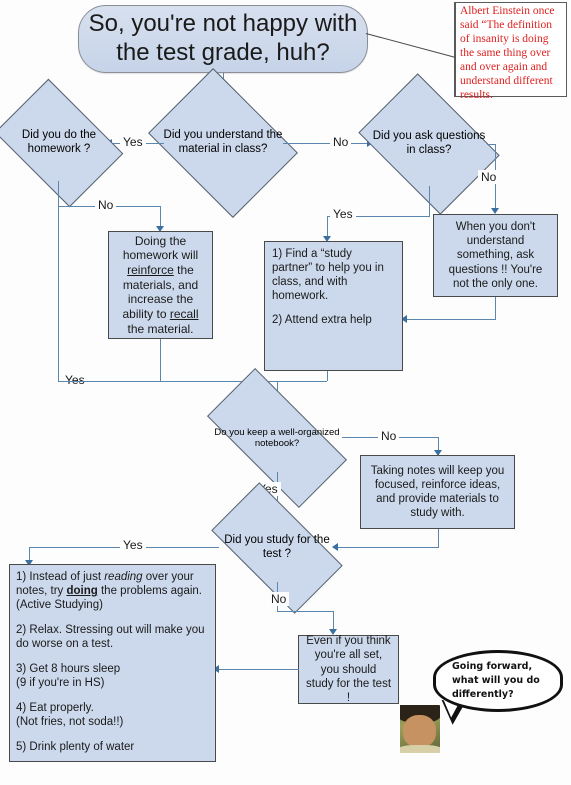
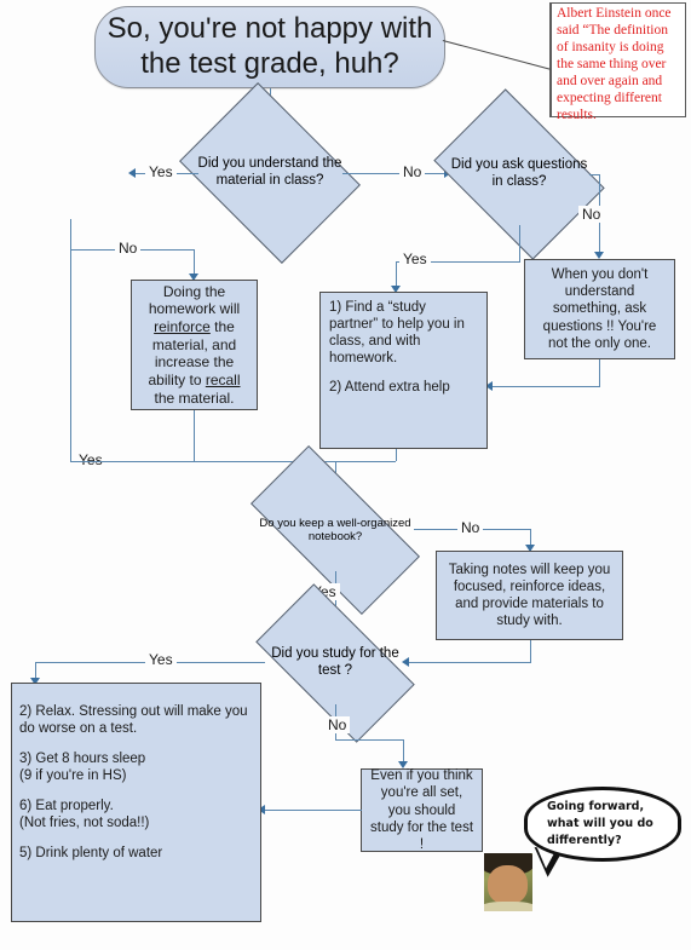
  So, you're not happy with the test grade, huh?
- Albert Einstein once said “The definition of insanity is doing the same thing over and over again and understand different results.
+ Albert Einstein once said “The definition of insanity is doing the same thing over and over again and expecting different results.
  Did you understand the material in class?
  Yes
  No
- Did you do the homework ?
  No
  Yes
- Doing the homework will reinforce the materials, and increase the ability to recall the material.
+ Doing the homework will reinforce the material, and increase the ability to recall the material.
  Did you ask questions in class?
  Yes
  No
  When you don't understand something, ask questions !! You're not the only one.
  1) Find a “study partner” to help you in class, and with homework.
  2) Attend extra help
  Do you keep a well-organized notebook?
  No
  Taking notes will keep you focused, reinforce ideas, and provide materials to study with.
  Did you study for the test ?
  Yes
  No
  Even if you think you're all set, you should study for the test !
- 1) Instead of just reading over your notes, try doing the problems again. (Active Studying)
  2) Relax. Stressing out will make you do worse on a test.
  3) Get 8 hours sleep
  (9 if you're in HS)
- 4) Eat properly.
+ 6) Eat properly.
  (Not fries, not soda!!)
  5) Drink plenty of water
  Going forward, what will you do differently?
